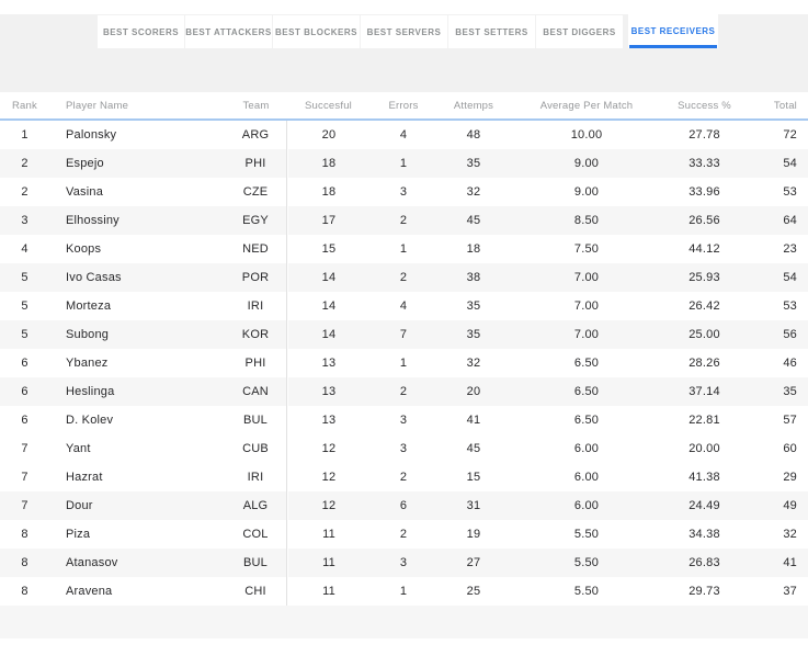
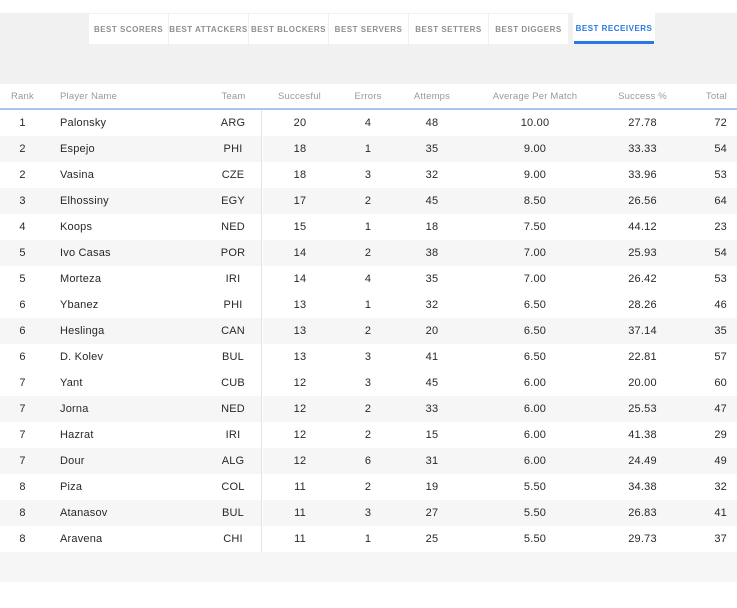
  BEST SCORERS
  BEST ATTACKERS
  BEST BLOCKERS
  BEST SERVERS
  BEST SETTERS
  BEST DIGGERS
  BEST RECEIVERS
  Rank	Player Name	Team	Succesful	Errors	Attemps	Average Per Match	Success %	Total
  1	Palonsky	ARG	20	4	48	10.00	27.78	72
  2	Espejo	PHI	18	1	35	9.00	33.33	54
  2	Vasina	CZE	18	3	32	9.00	33.96	53
  3	Elhossiny	EGY	17	2	45	8.50	26.56	64
  4	Koops	NED	15	1	18	7.50	44.12	23
  5	Ivo Casas	POR	14	2	38	7.00	25.93	54
  5	Morteza	IRI	14	4	35	7.00	26.42	53
- 5	Subong	KOR	14	7	35	7.00	25.00	56
  6	Ybanez	PHI	13	1	32	6.50	28.26	46
  6	Heslinga	CAN	13	2	20	6.50	37.14	35
  6	D. Kolev	BUL	13	3	41	6.50	22.81	57
  7	Yant	CUB	12	3	45	6.00	20.00	60
+ 7	Jorna	NED	12	2	33	6.00	25.53	47
  7	Hazrat	IRI	12	2	15	6.00	41.38	29
  7	Dour	ALG	12	6	31	6.00	24.49	49
  8	Piza	COL	11	2	19	5.50	34.38	32
  8	Atanasov	BUL	11	3	27	5.50	26.83	41
  8	Aravena	CHI	11	1	25	5.50	29.73	37
